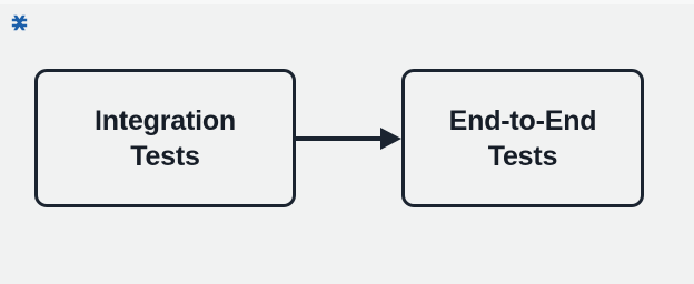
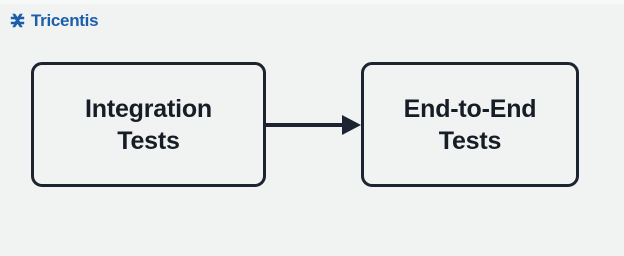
+ Tricentis
  Integration
  Tests
  End-to-End
  Tests
